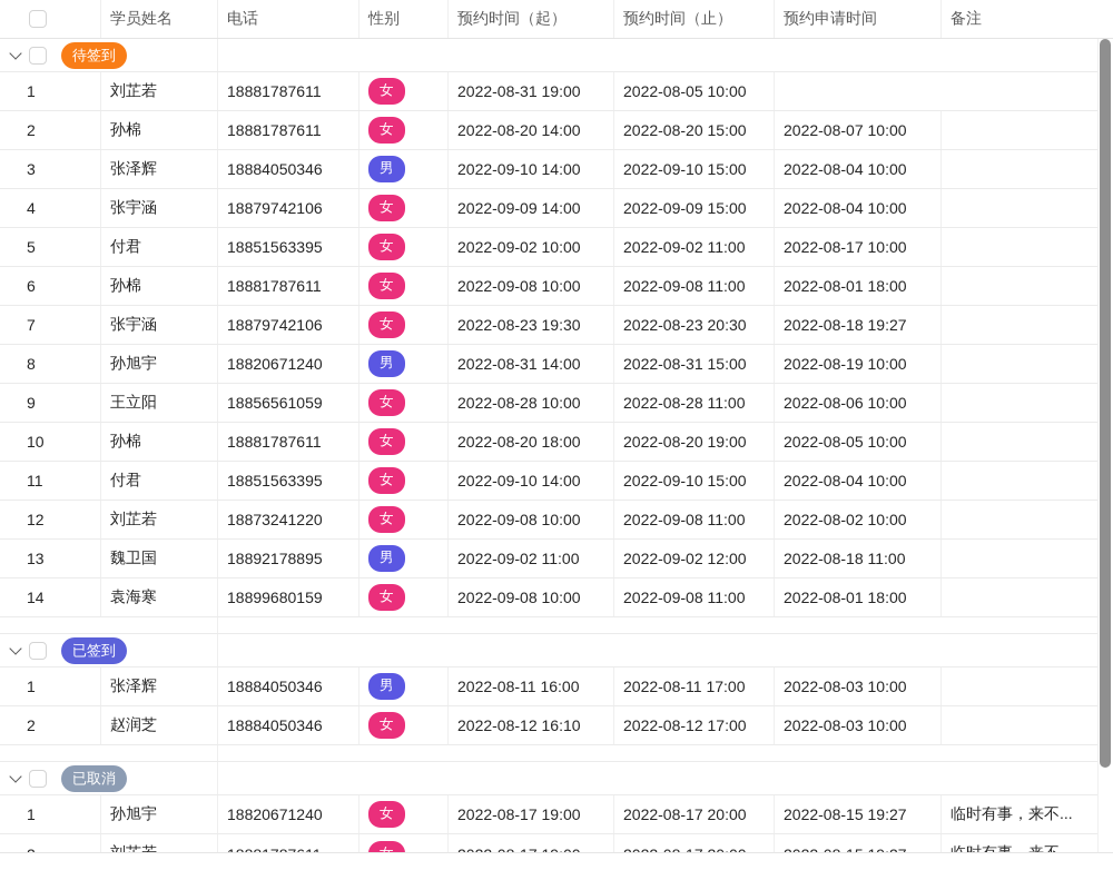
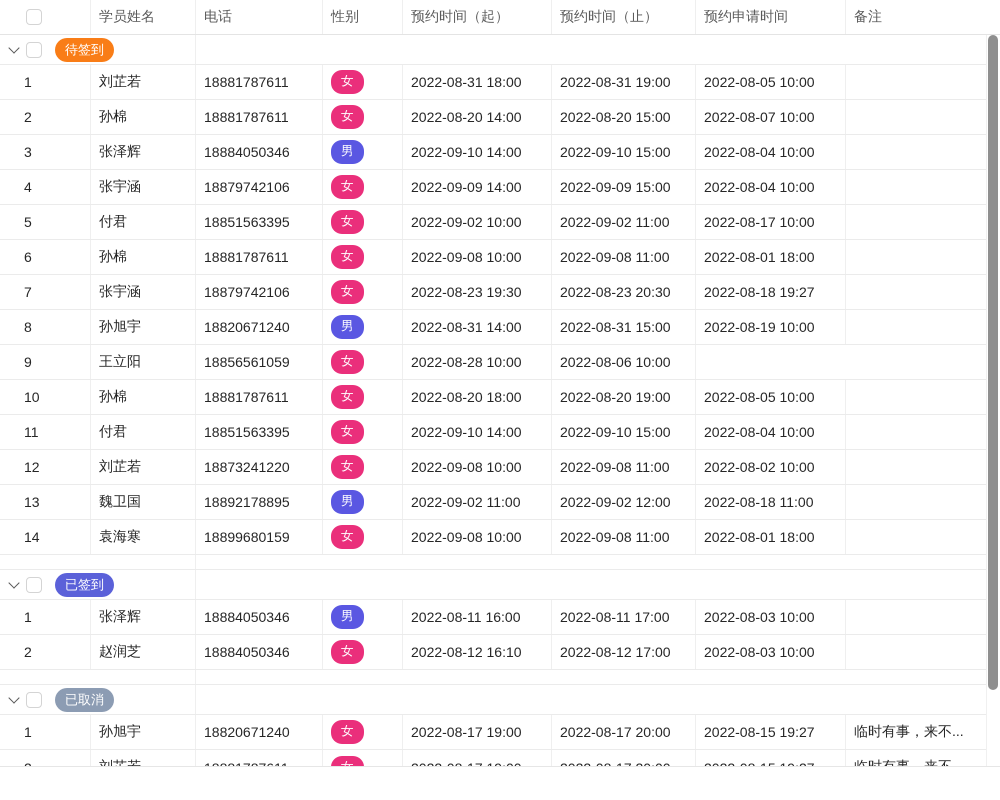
  学员姓名
  电话
  性别
  预约时间（起）
  预约时间（止）
  预约申请时间
  备注
  待签到
  1
  刘芷若
  18881787611
  女
+ 2022-08-31 18:00
  2022-08-31 19:00
  2022-08-05 10:00
  2
  孙棉
  18881787611
  女
  2022-08-20 14:00
  2022-08-20 15:00
  2022-08-07 10:00
  3
  张泽辉
  18884050346
  男
  2022-09-10 14:00
  2022-09-10 15:00
  2022-08-04 10:00
  4
  张宇涵
  18879742106
  女
  2022-09-09 14:00
  2022-09-09 15:00
  2022-08-04 10:00
  5
  付君
  18851563395
  女
  2022-09-02 10:00
  2022-09-02 11:00
  2022-08-17 10:00
  6
  孙棉
  18881787611
  女
  2022-09-08 10:00
  2022-09-08 11:00
  2022-08-01 18:00
  7
  张宇涵
  18879742106
  女
  2022-08-23 19:30
  2022-08-23 20:30
  2022-08-18 19:27
  8
  孙旭宇
  18820671240
  男
  2022-08-31 14:00
  2022-08-31 15:00
  2022-08-19 10:00
  9
  王立阳
  18856561059
  女
  2022-08-28 10:00
- 2022-08-28 11:00
  2022-08-06 10:00
  10
  孙棉
  18881787611
  女
  2022-08-20 18:00
  2022-08-20 19:00
  2022-08-05 10:00
  11
  付君
  18851563395
  女
  2022-09-10 14:00
  2022-09-10 15:00
  2022-08-04 10:00
  12
  刘芷若
  18873241220
  女
  2022-09-08 10:00
  2022-09-08 11:00
  2022-08-02 10:00
  13
  魏卫国
  18892178895
  男
  2022-09-02 11:00
  2022-09-02 12:00
  2022-08-18 11:00
  14
  袁海寒
  18899680159
  女
  2022-09-08 10:00
  2022-09-08 11:00
  2022-08-01 18:00
  已签到
  1
  张泽辉
  18884050346
  男
  2022-08-11 16:00
  2022-08-11 17:00
  2022-08-03 10:00
  2
  赵润芝
  18884050346
  女
  2022-08-12 16:10
  2022-08-12 17:00
  2022-08-03 10:00
  已取消
  1
  孙旭宇
  18820671240
  女
  2022-08-17 19:00
  2022-08-17 20:00
  2022-08-15 19:27
  临时有事，来不...
